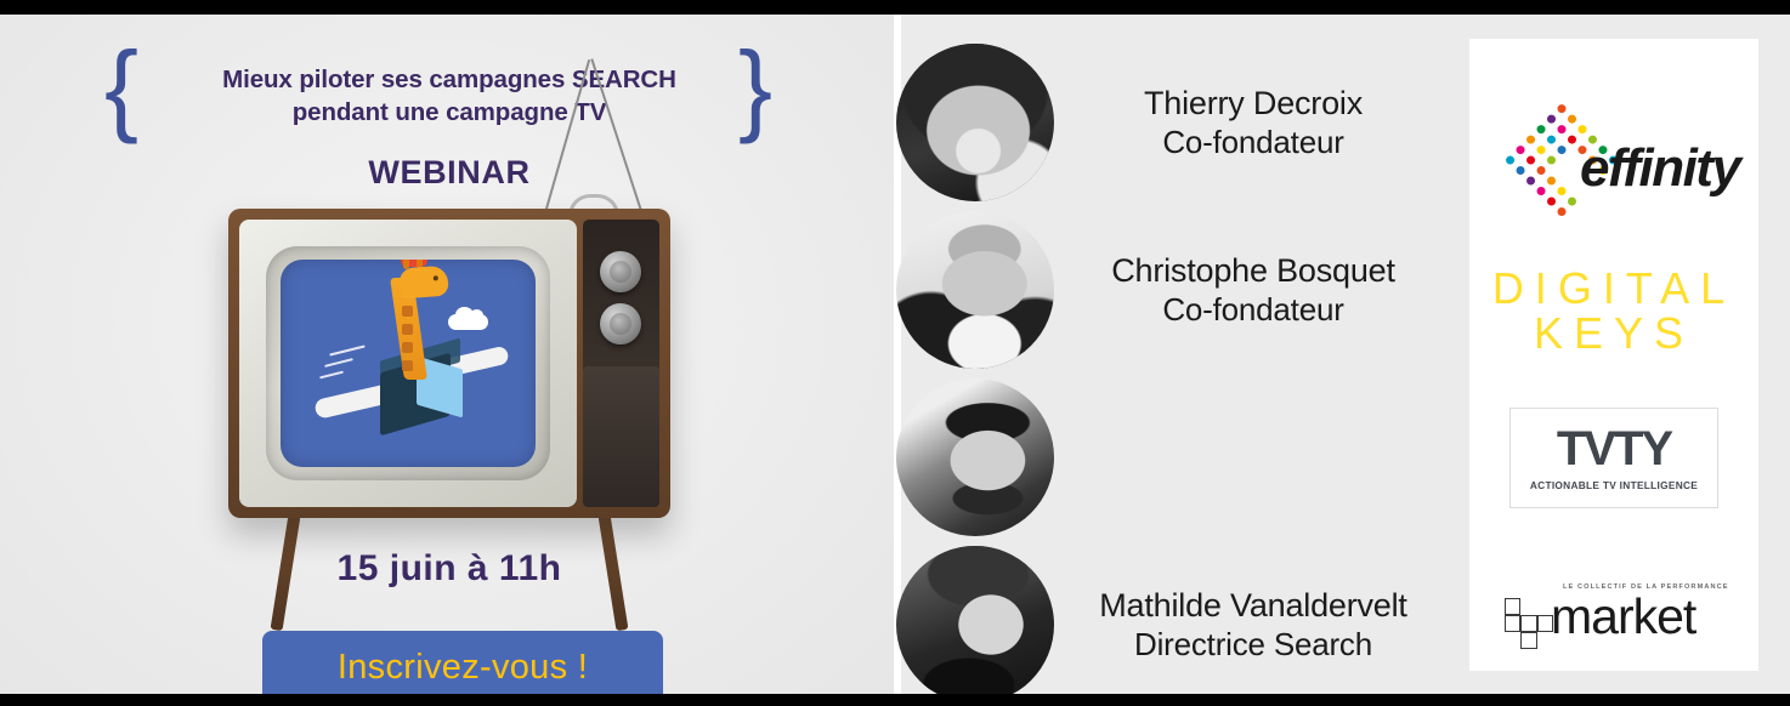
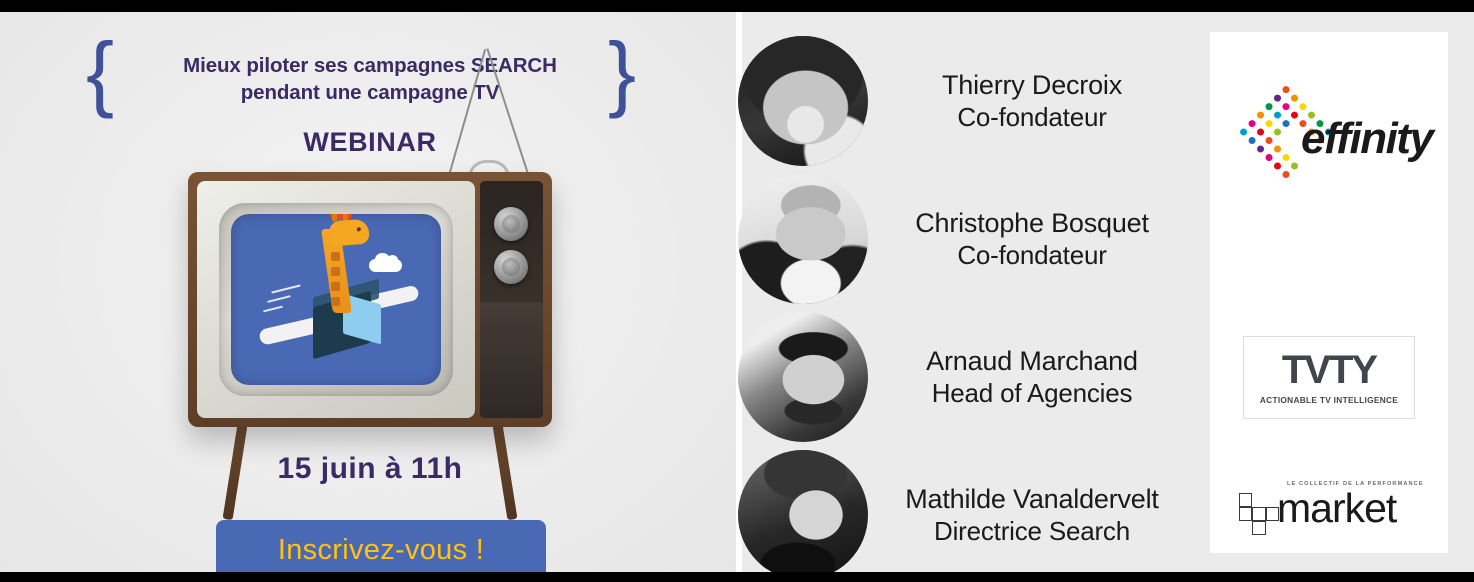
  {
  }
  Mieux piloter ses campagnes SARCH
  pendant une campagne TV
  WEBINAR
  15 juin à 11h
  Inscrivez-vous !
  Thierry Decroix
  Co-fondateur
  Christophe Bosquet
  Co-fondateur
+ Arnaud Marchand
+ Head of Agencies
  Mathilde Vanaldervelt
  Directrice Search
  effinity
- DIGITAL
- KEYS
  TVTY
  ACTIONABLE TV INTELLIGENCE
  market
